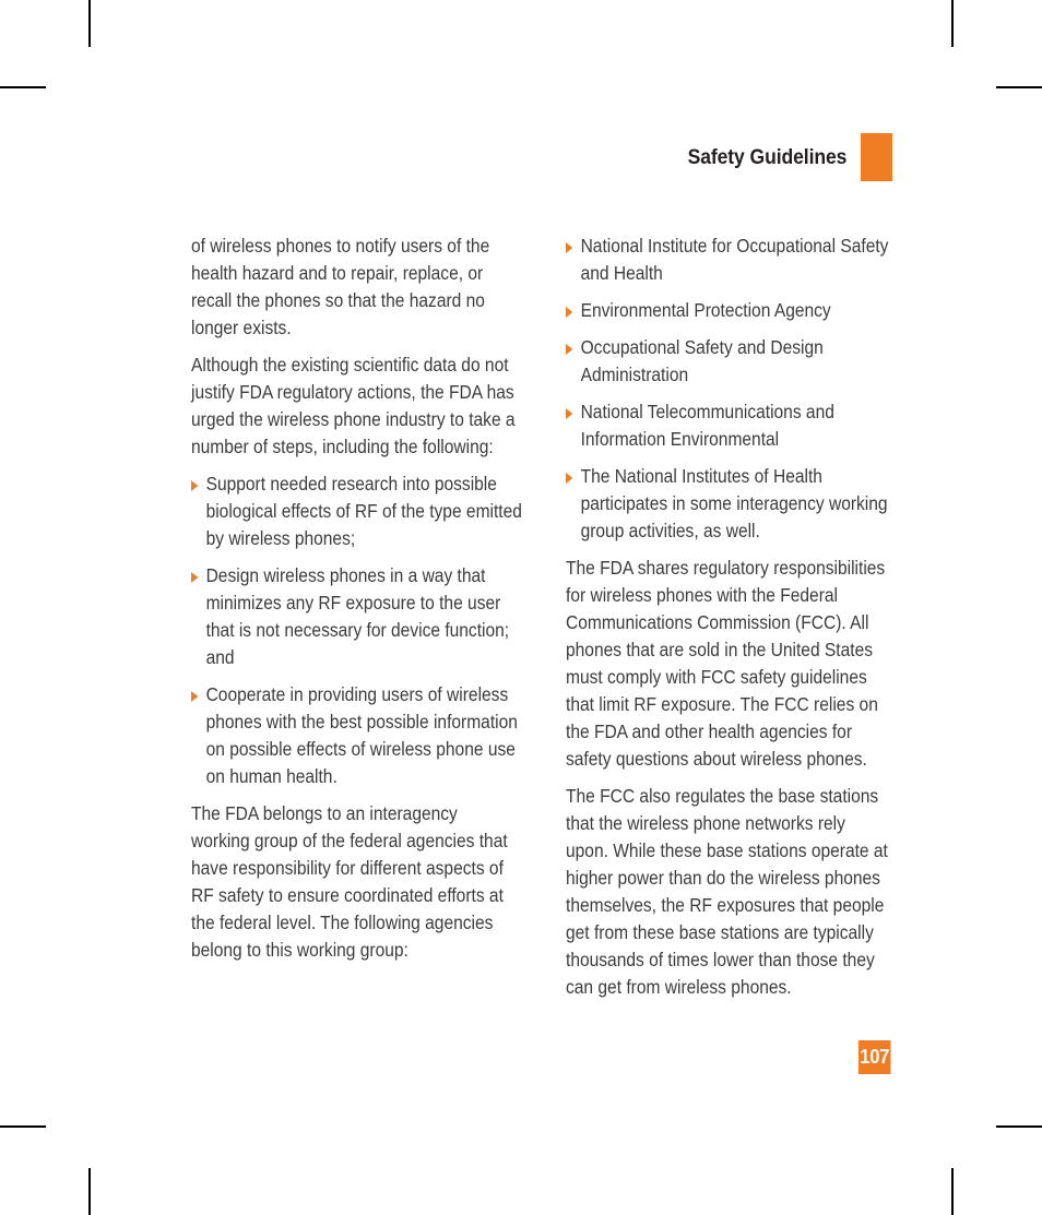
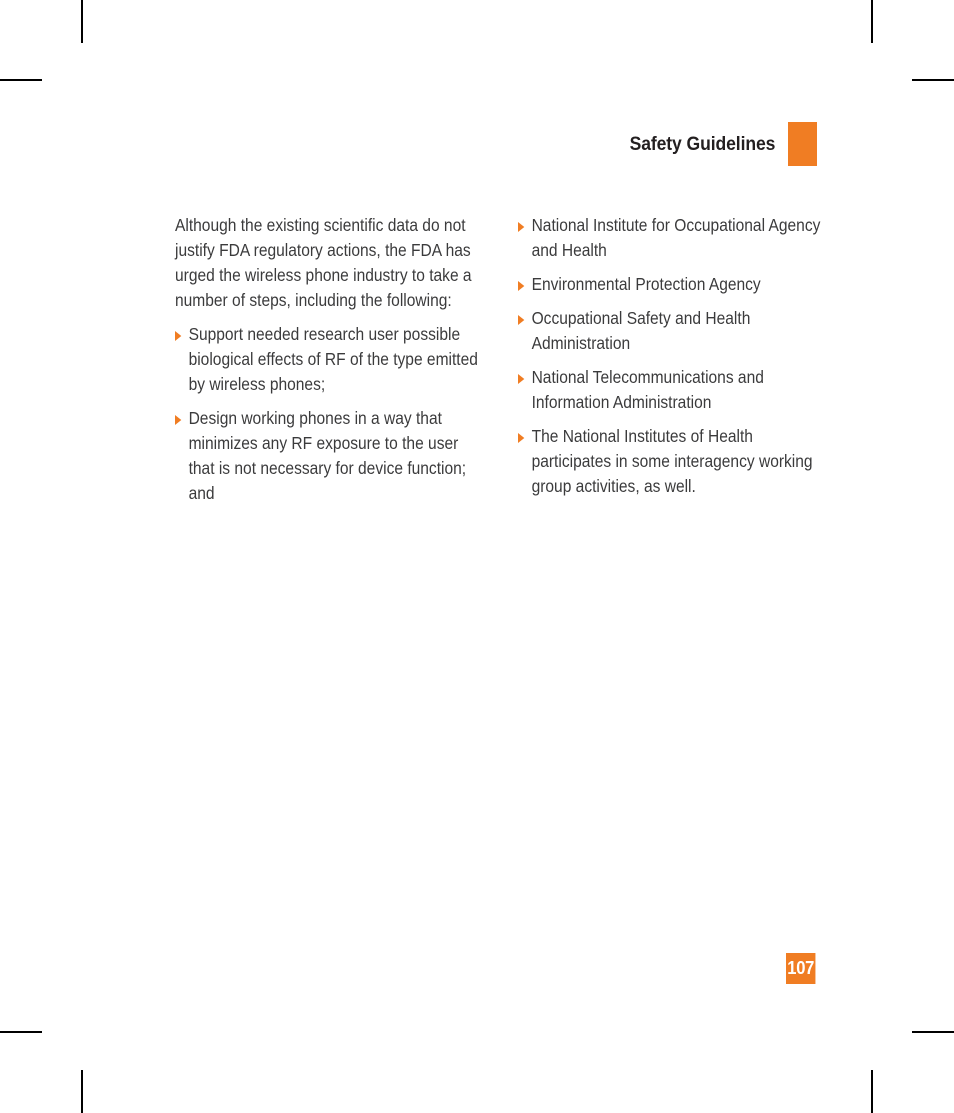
  Safety Guidelines
- of wireless phones to notify users of the health hazard and to repair, replace, or recall the phones so that the hazard no longer exists.
  Although the existing scientific data do not justify FDA regulatory actions, the FDA has urged the wireless phone industry to take a number of steps, including the following:
- Support needed research into possible biological effects of RF of the type emitted by wireless phones;
+ Support needed research user possible biological effects of RF of the type emitted by wireless phones;
- Design wireless phones in a way that minimizes any RF exposure to the user that is not necessary for device function; and
+ Design working phones in a way that minimizes any RF exposure to the user that is not necessary for device function; and
- Cooperate in providing users of wireless phones with the best possible information on possible effects of wireless phone use on human health.
- The FDA belongs to an interagency working group of the federal agencies that have responsibility for different aspects of RF safety to ensure coordinated efforts at the federal level. The following agencies belong to this working group:
- National Institute for Occupational Safety and Health
+ National Institute for Occupational Agency and Health
  Environmental Protection Agency
- Occupational Safety and Design Administration
+ Occupational Safety and Health Administration
- National Telecommunications and Information Environmental
+ National Telecommunications and Information Administration
  The National Institutes of Health participates in some interagency working group activities, as well.
- The FDA shares regulatory responsibilities for wireless phones with the Federal Communications Commission (FCC). All phones that are sold in the United States must comply with FCC safety guidelines that limit RF exposure. The FCC relies on the FDA and other health agencies for safety questions about wireless phones.
- The FCC also regulates the base stations that the wireless phone networks rely upon. While these base stations operate at higher power than do the wireless phones themselves, the RF exposures that people get from these base stations are typically thousands of times lower than those they can get from wireless phones.
  107
